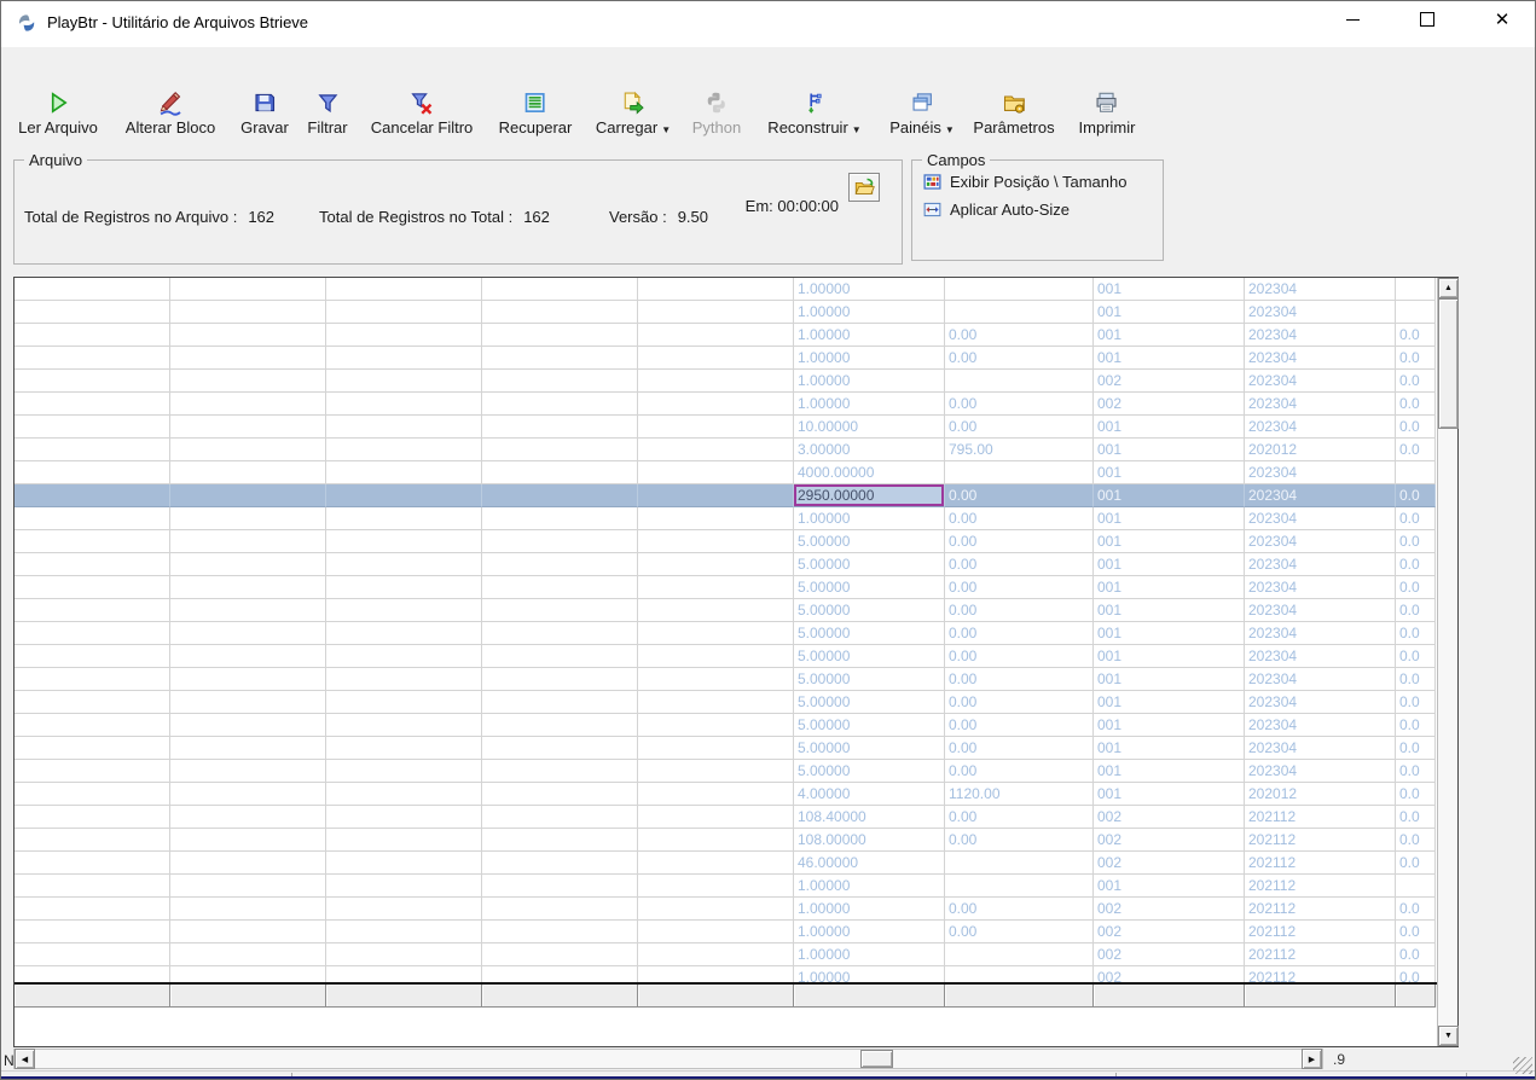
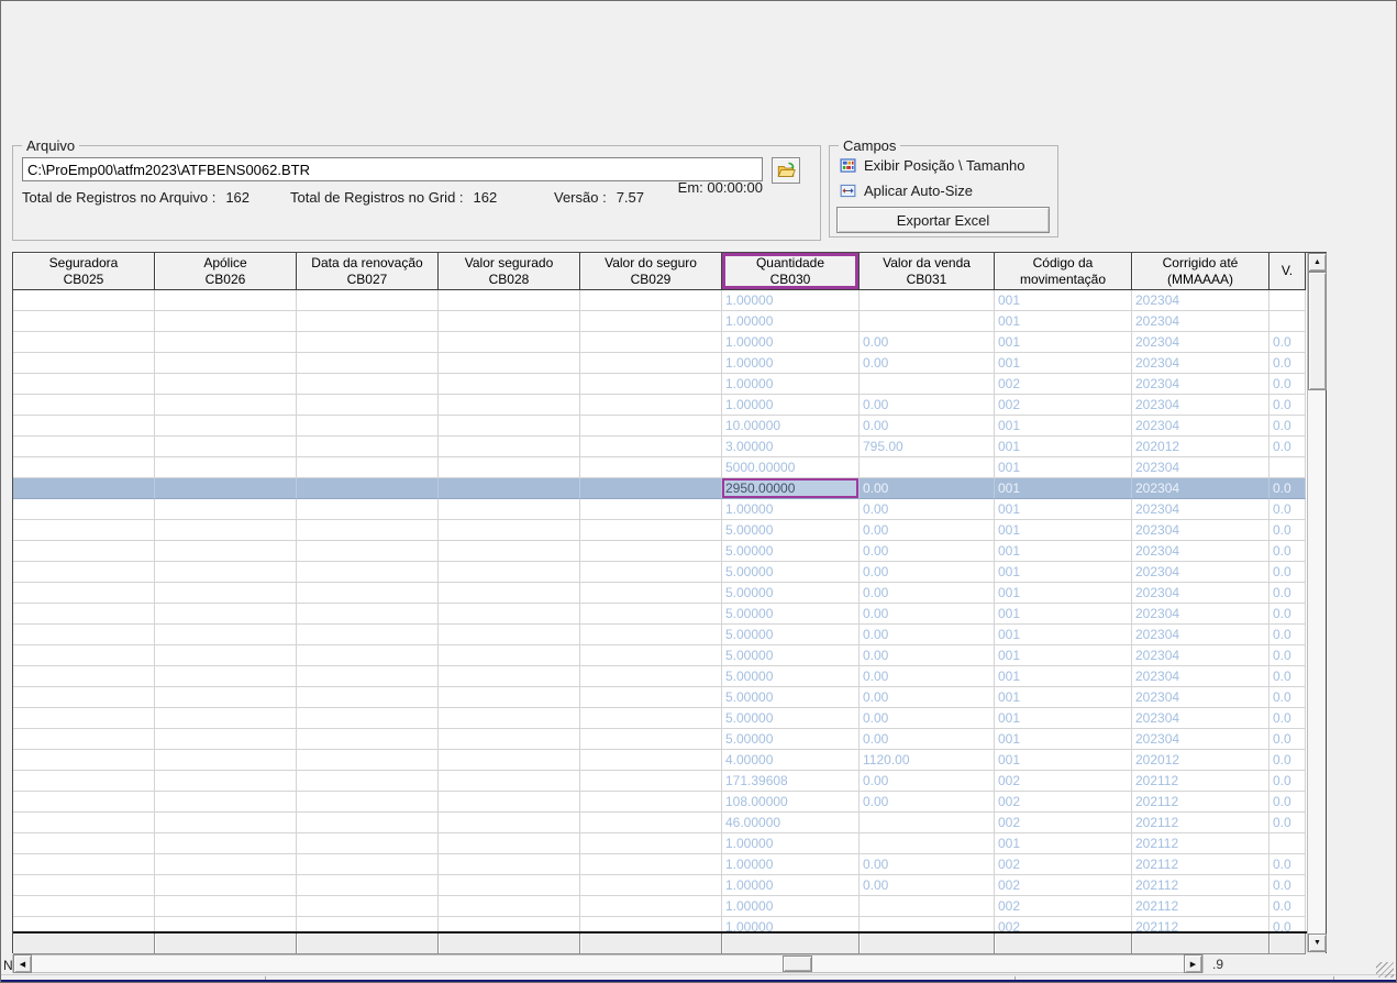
- PlayBtr - Utilitário de Arquivos Btrieve
- ✕
- Ler Arquivo
- Alterar Bloco
- Gravar
- Filtrar
- Cancelar Filtro
- Recuperar
- Carregar ▼
- Python
- Reconstruir ▼
- Painéis ▼
- Parâmetros
- Imprimir
  Arquivo
+ C:\ProEmp00\atfm2023\ATFBENS0062.BTR
  Total de Registros no Arquivo : 162
- Total de Registros no Total : 162
+ Total de Registros no Grid : 162
- Versão : 9.50
+ Versão : 7.57
  Em: 00:00:00
  Campos
  Exibir Posição \ Tamanho
  Aplicar Auto-Size
+ Exportar Excel
+ Seguradora
+ CB025
+ Apólice
+ CB026
+ Data da renovação
+ CB027
+ Valor segurado
+ CB028
+ Valor do seguro
+ CB029
+ Quantidade
+ CB030
+ Valor da venda
+ CB031
+ Código da
+ movimentação
+ Corrigido até
+ (MMAAAA)
+ V.
  1.00000
  001
  202304
  1.00000
  001
  202304
  1.00000
  0.00
  001
  202304
  0.0
  1.00000
  0.00
  001
  202304
  0.0
  1.00000
  002
  202304
  0.0
  1.00000
  0.00
  002
  202304
  0.0
  10.00000
  0.00
  001
  202304
  0.0
  3.00000
  795.00
  001
  202012
  0.0
- 4000.00000
+ 5000.00000
  001
  202304
  2950.00000
  0.00
  001
  202304
  0.0
  1.00000
  0.00
  001
  202304
  0.0
  5.00000
  0.00
  001
  202304
  0.0
  5.00000
  0.00
  001
  202304
  0.0
  5.00000
  0.00
  001
  202304
  0.0
  5.00000
  0.00
  001
  202304
  0.0
  5.00000
  0.00
  001
  202304
  0.0
  5.00000
  0.00
  001
  202304
  0.0
  5.00000
  0.00
  001
  202304
  0.0
  5.00000
  0.00
  001
  202304
  0.0
  5.00000
  0.00
  001
  202304
  0.0
  5.00000
  0.00
  001
  202304
  0.0
  5.00000
  0.00
  001
  202304
  0.0
  4.00000
  1120.00
  001
  202012
  0.0
- 108.40000
+ 171.39608
  0.00
  002
  202112
  0.0
  108.00000
  0.00
  002
  202112
  0.0
  46.00000
  002
  202112
  0.0
  1.00000
  001
  202112
  1.00000
  0.00
  002
  202112
  0.0
  1.00000
  0.00
  002
  202112
  0.0
  1.00000
  002
  202112
  0.0
  1.00000
  002
  202112
  0.0
  N
  .9
